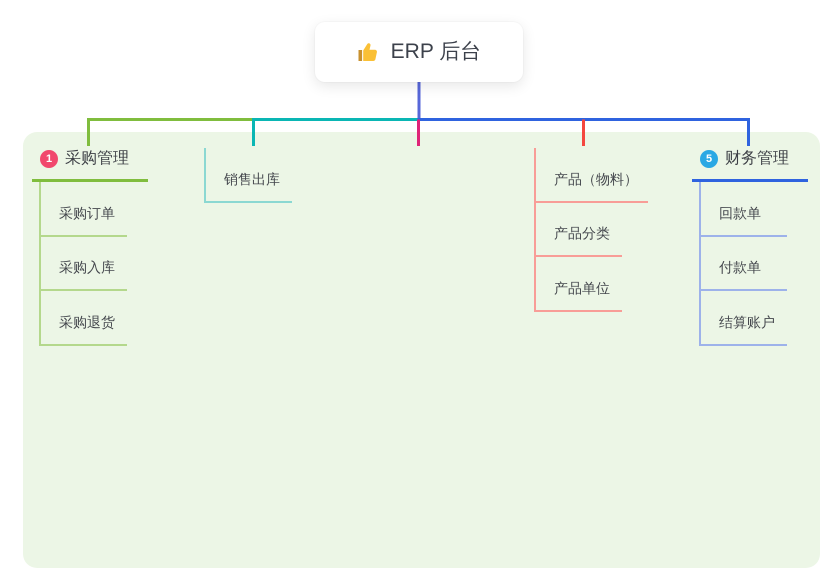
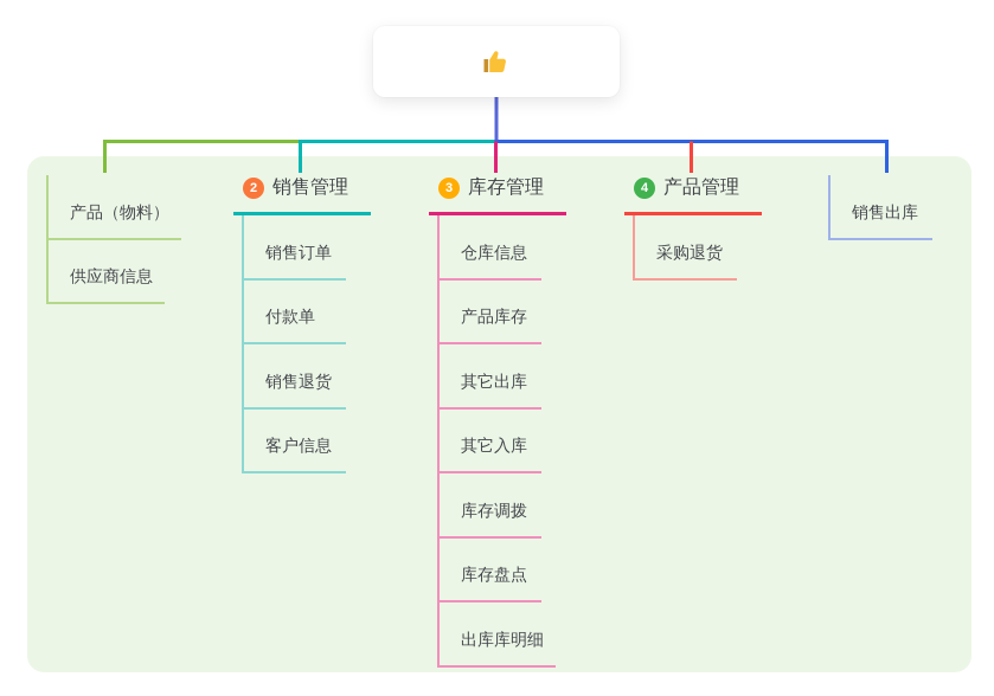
- ERP 后台
- 1
- 采购管理
- 采购订单
- 采购入库
- 采购退货
+ 产品（物料）
+ 供应商信息
+ 2
+ 销售管理
+ 销售订单
- 销售出库
+ 付款单
+ 销售退货
+ 客户信息
+ 3
+ 库存管理
+ 仓库信息
+ 产品库存
+ 其它出库
+ 其它入库
+ 库存调拨
+ 库存盘点
+ 出库库明细
+ 4
+ 产品管理
- 产品（物料）
+ 采购退货
- 产品分类
- 产品单位
- 5
- 财务管理
- 回款单
- 付款单
+ 销售出库
- 结算账户
